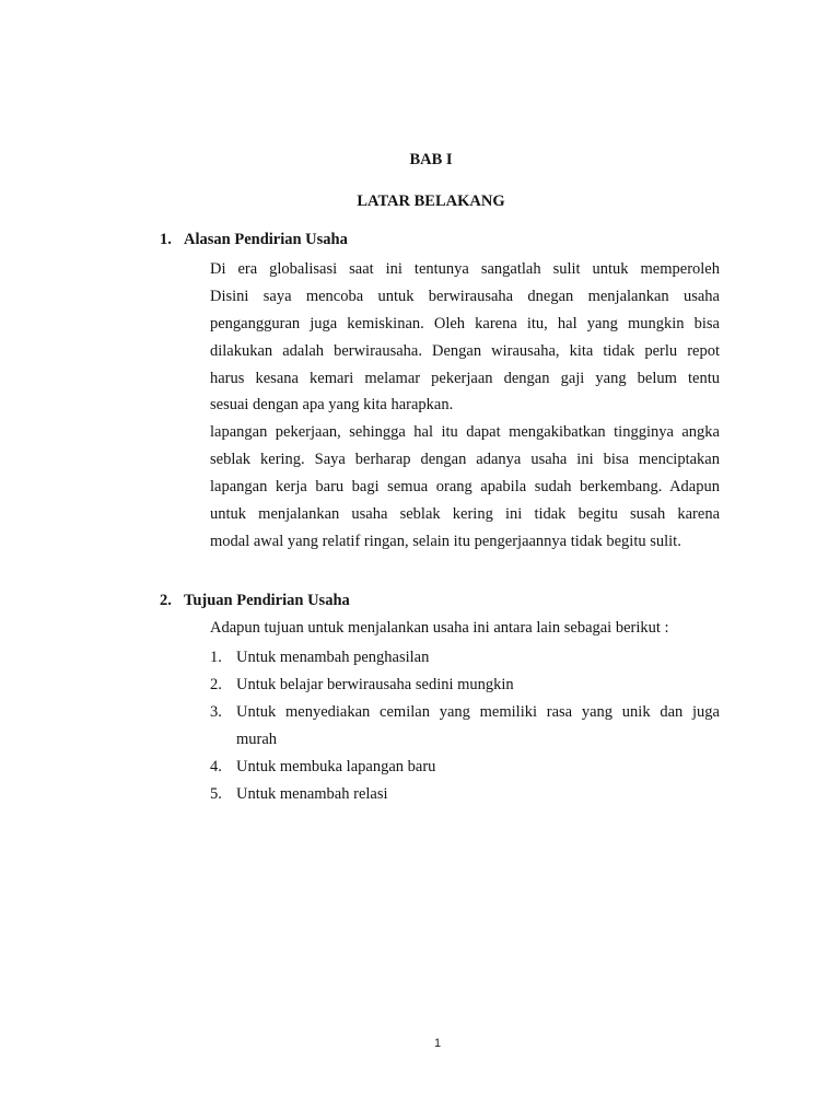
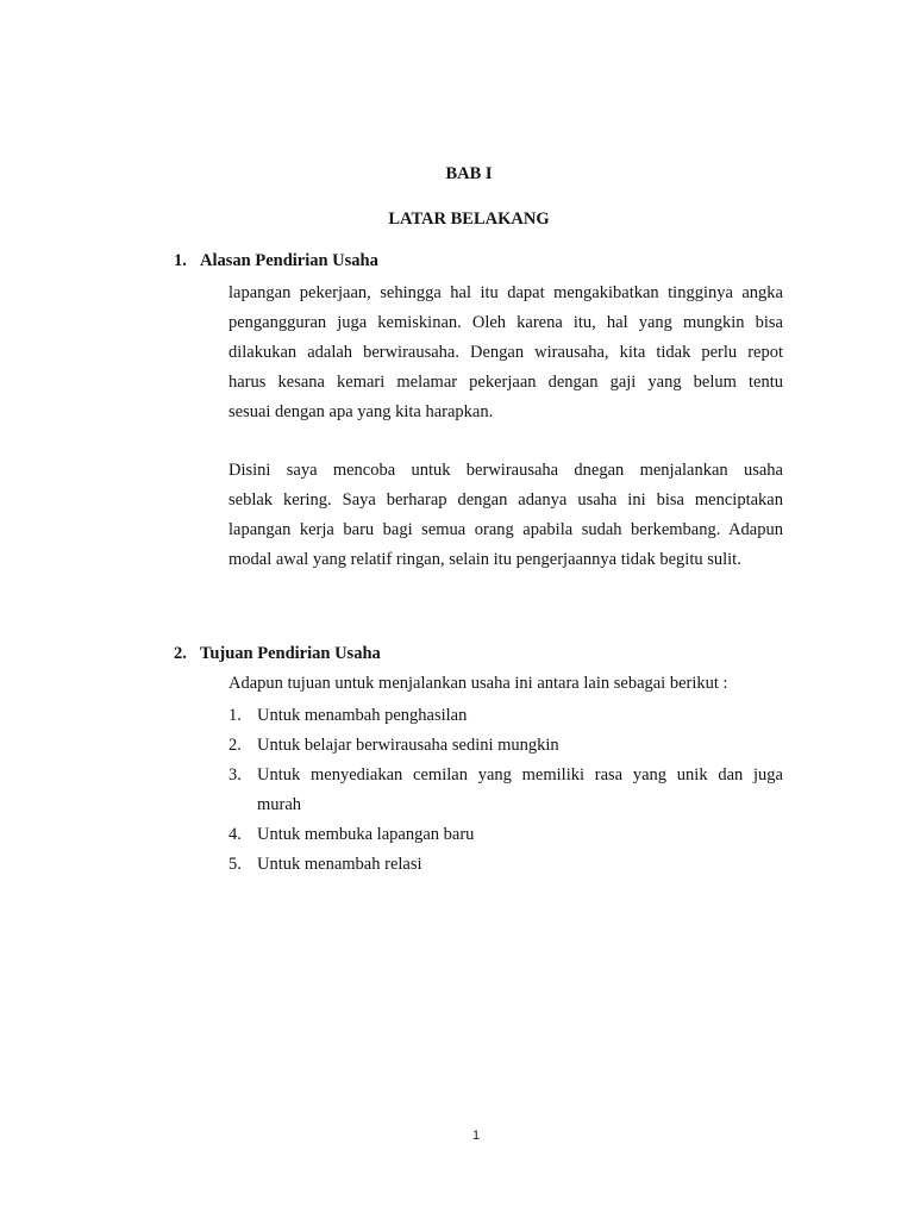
  BAB I
  LATAR BELAKANG
  1. Alasan Pendirian Usaha
- Di era globalisasi saat ini tentunya sangatlah sulit untuk memperoleh
- Disini saya mencoba untuk berwirausaha dnegan menjalankan usaha
+ lapangan pekerjaan, sehingga hal itu dapat mengakibatkan tingginya angka
  pengangguran juga kemiskinan. Oleh karena itu, hal yang mungkin bisa
  dilakukan adalah berwirausaha. Dengan wirausaha, kita tidak perlu repot
  harus kesana kemari melamar pekerjaan dengan gaji yang belum tentu
  sesuai dengan apa yang kita harapkan.
- lapangan pekerjaan, sehingga hal itu dapat mengakibatkan tingginya angka
+ Disini saya mencoba untuk berwirausaha dnegan menjalankan usaha
  seblak kering. Saya berharap dengan adanya usaha ini bisa menciptakan
  lapangan kerja baru bagi semua orang apabila sudah berkembang. Adapun
- untuk menjalankan usaha seblak kering ini tidak begitu susah karena
  modal awal yang relatif ringan, selain itu pengerjaannya tidak begitu sulit.
  2. Tujuan Pendirian Usaha
  Adapun tujuan untuk menjalankan usaha ini antara lain sebagai berikut :
  1.
  Untuk menambah penghasilan
  2.
  Untuk belajar berwirausaha sedini mungkin
  3.
  Untuk menyediakan cemilan yang memiliki rasa yang unik dan juga
  murah
  4.
  Untuk membuka lapangan baru
  5.
  Untuk menambah relasi
  1
